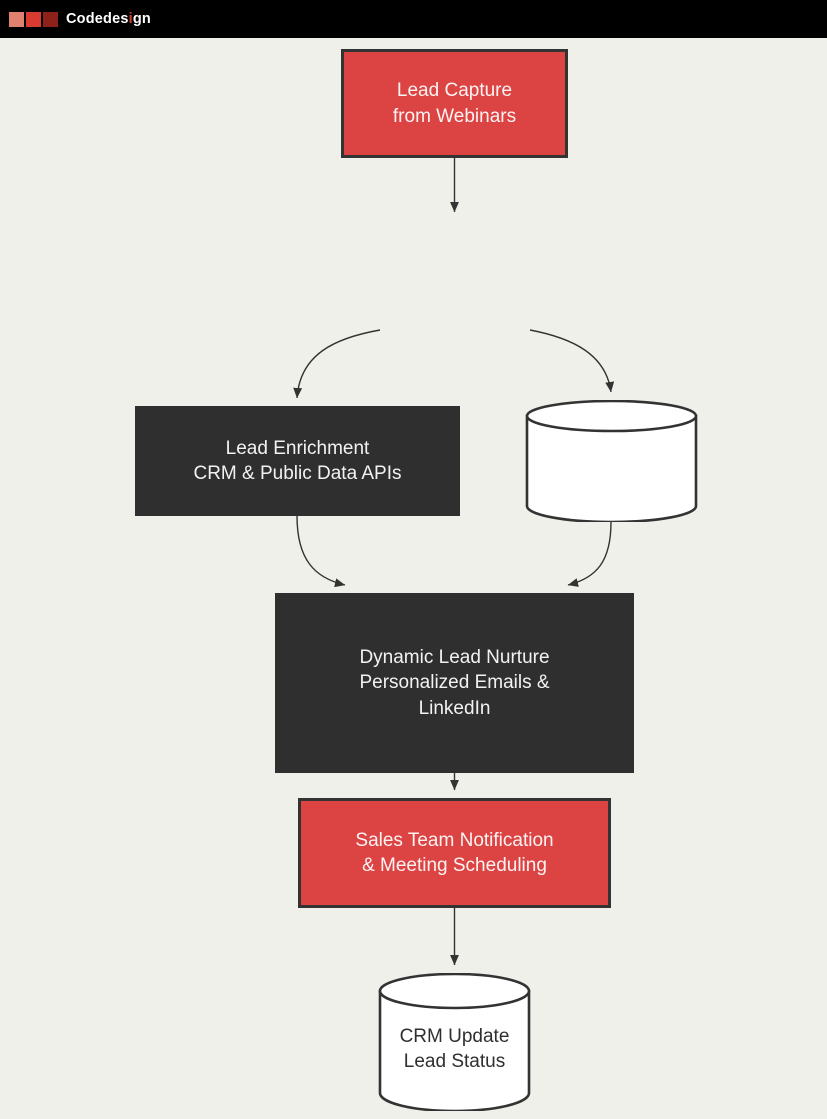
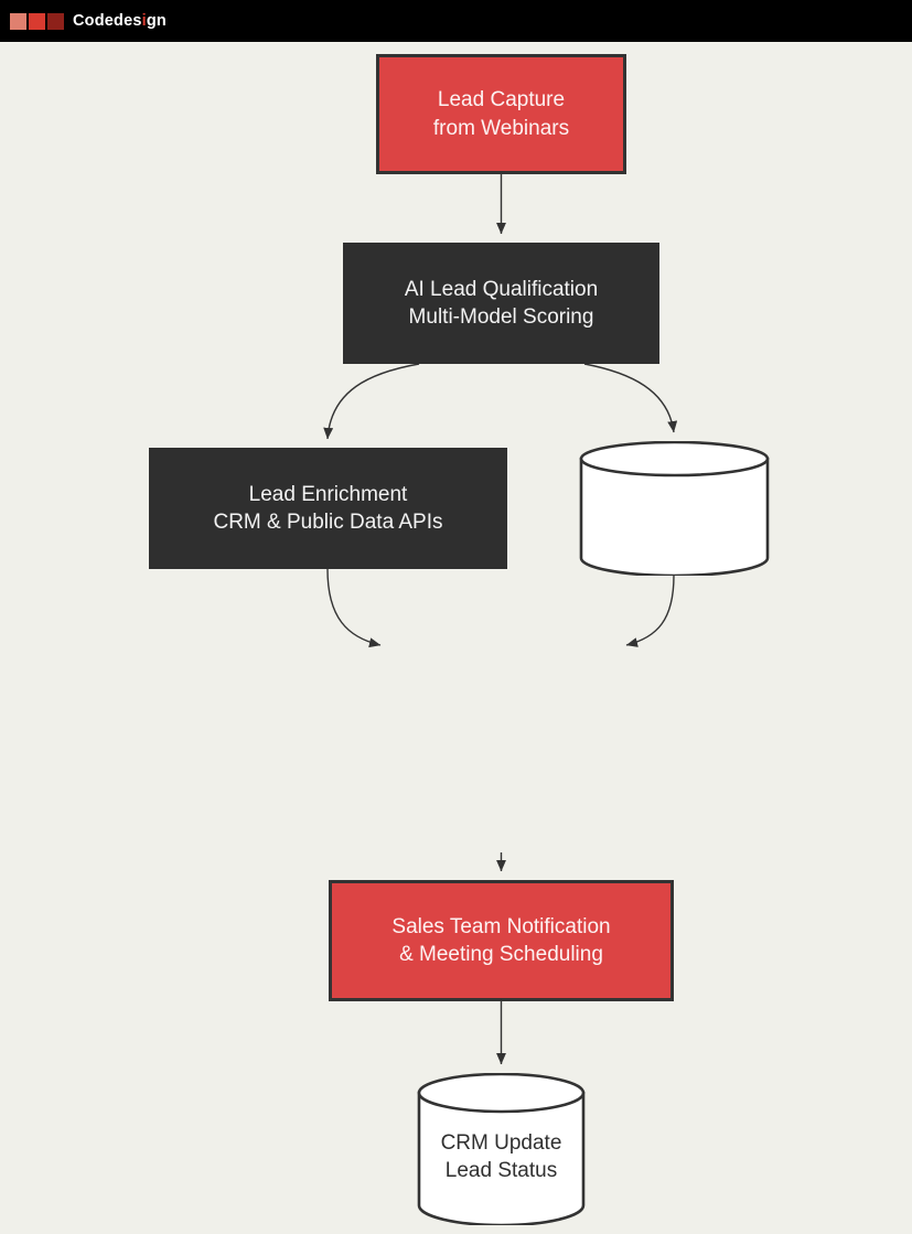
  Codedesign
  Lead Capture
  from Webinars
+ AI Lead Qualification
+ Multi-Model Scoring
  Lead Enrichment
  CRM & Public Data APIs
- Dynamic Lead Nurture
- Personalized Emails &
- LinkedIn
  Sales Team Notification
  & Meeting Scheduling
  CRM Update
  Lead Status
